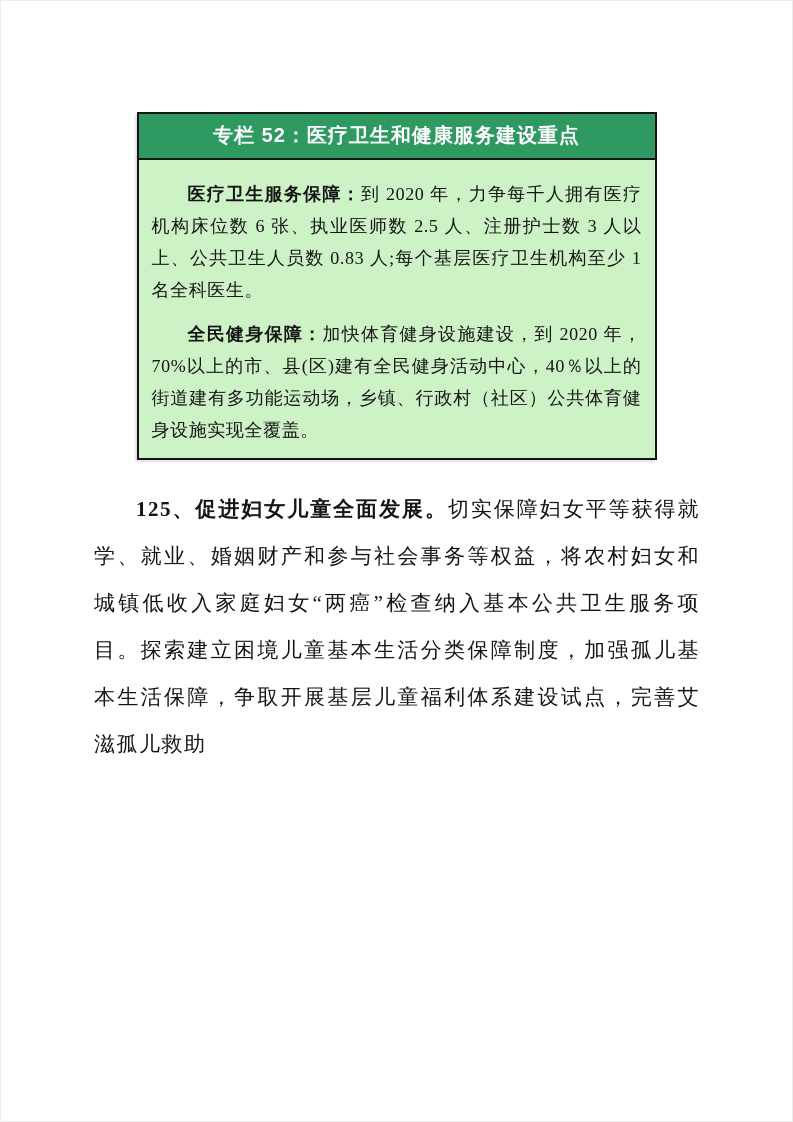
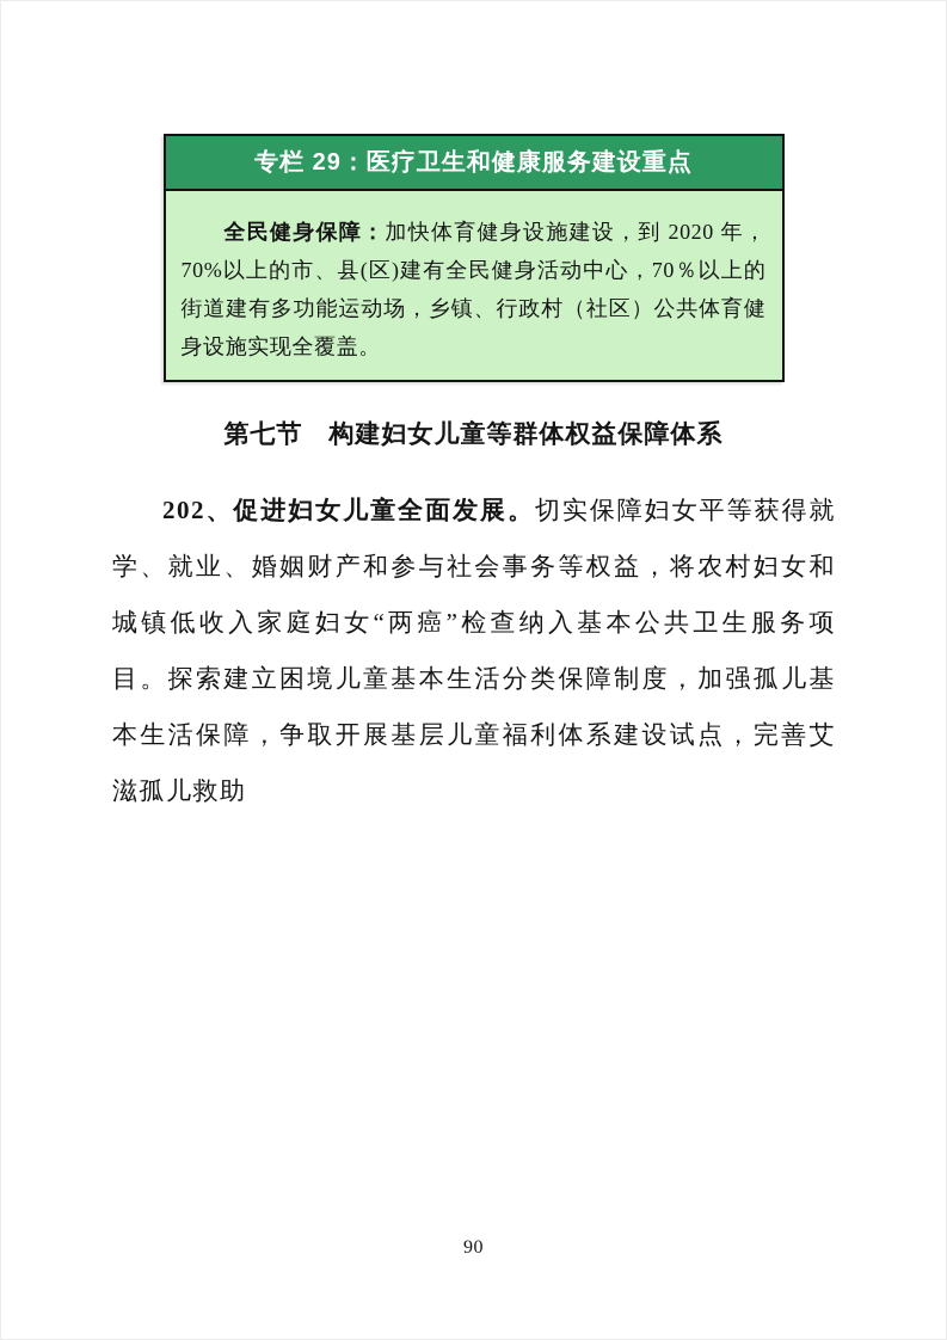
- 专栏 52：医疗卫生和健康服务建设重点
+ 专栏 29：医疗卫生和健康服务建设重点
- 医疗卫生服务保障：到 2020 年，力争每千人拥有医疗机构床位数 6 张、执业医师数 2.5 人、注册护士数 3 人以上、公共卫生人员数 0.83 人;每个基层医疗卫生机构至少 1 名全科医生。
- 全民健身保障：加快体育健身设施建设，到 2020 年，70%以上的市、县(区)建有全民健身活动中心，40％以上的街道建有多功能运动场，乡镇、行政村（社区）公共体育健身设施实现全覆盖。
+ 全民健身保障：加快体育健身设施建设，到 2020 年，70%以上的市、县(区)建有全民健身活动中心，70％以上的街道建有多功能运动场，乡镇、行政村（社区）公共体育健身设施实现全覆盖。
+ 第七节 构建妇女儿童等群体权益保障体系
- 125、促进妇女儿童全面发展。切实保障妇女平等获得就学、就业、婚姻财产和参与社会事务等权益，将农村妇女和城镇低收入家庭妇女“两癌”检查纳入基本公共卫生服务项目。探索建立困境儿童基本生活分类保障制度，加强孤儿基本生活保障，争取开展基层儿童福利体系建设试点，完善艾滋孤儿救助
+ 202、促进妇女儿童全面发展。切实保障妇女平等获得就学、就业、婚姻财产和参与社会事务等权益，将农村妇女和城镇低收入家庭妇女“两癌”检查纳入基本公共卫生服务项目。探索建立困境儿童基本生活分类保障制度，加强孤儿基本生活保障，争取开展基层儿童福利体系建设试点，完善艾滋孤儿救助
+ 90
